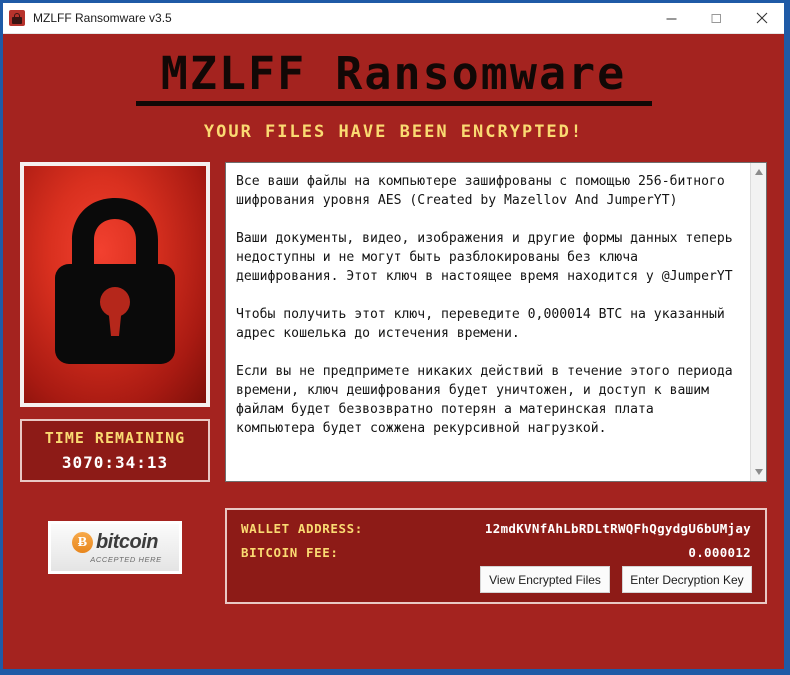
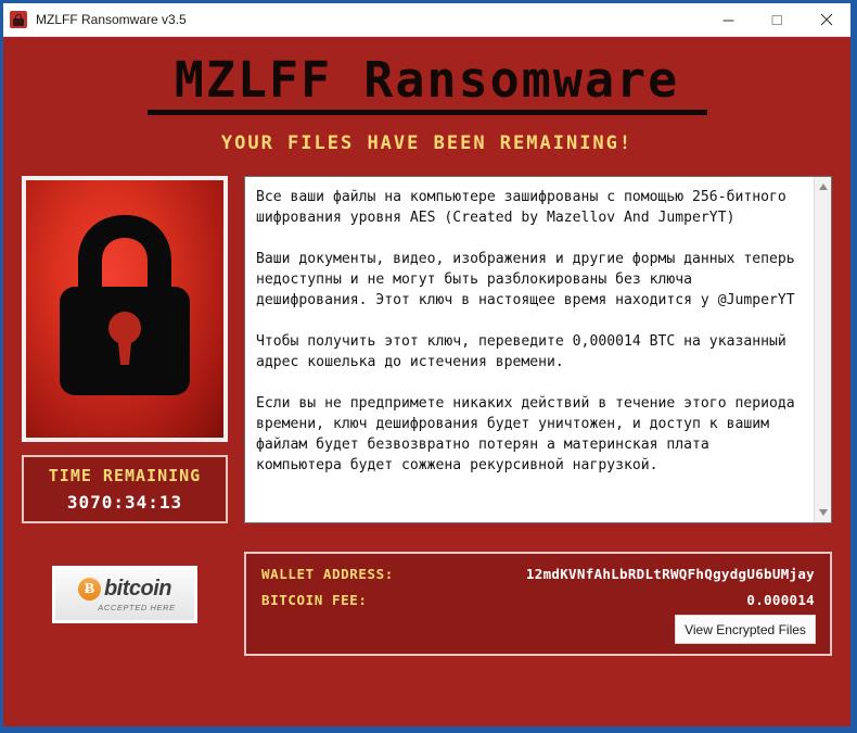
  MZLFF Ransomware v3.5
  MZLFF Ransomware
- YOUR FILES HAVE BEEN ENCRYPTED!
+ YOUR FILES HAVE BEEN REMAINING!
  TIME REMAINING
  3070:34:13
  Ƀ
  bitcoin
  ACCEPTED HERE
  Все ваши файлы на компьютере зашифрованы с помощью 256-битного шифрования уровня AES (Created by Mazellov And JumperYT)
  Ваши документы, видео, изображения и другие формы данных теперь недоступны и не могут быть разблокированы без ключа дешифрования. Этот ключ в настоящее время находится у @JumperYT
  Чтобы получить этот ключ, переведите 0,000014 BTC на указанный адрес кошелька до истечения времени.
  Если вы не предпримете никаких действий в течение этого периода времени, ключ дешифрования будет уничтожен, и доступ к вашим файлам будет безвозвратно потерян а материнская плата компьютера будет сожжена рекурсивной нагрузкой.
  WALLET ADDRESS:
  12mdKVNfAhLbRDLtRWQFhQgydgU6bUMjay
  BITCOIN FEE:
- 0.000012
+ 0.000014
  View Encrypted Files
- Enter Decryption Key
